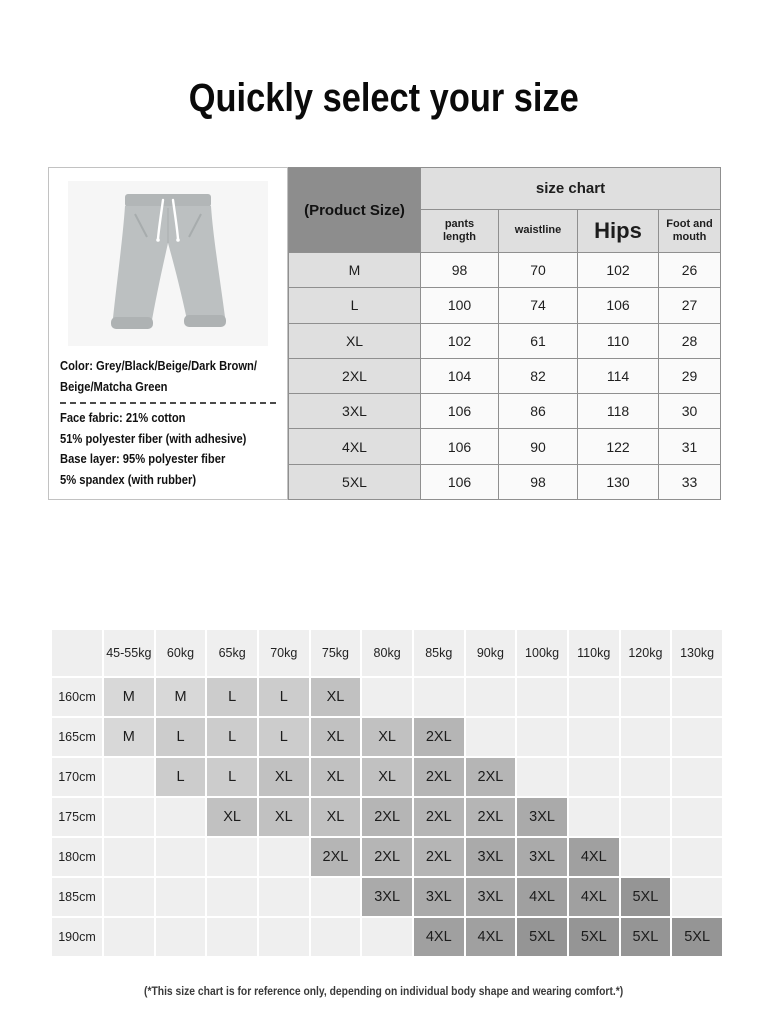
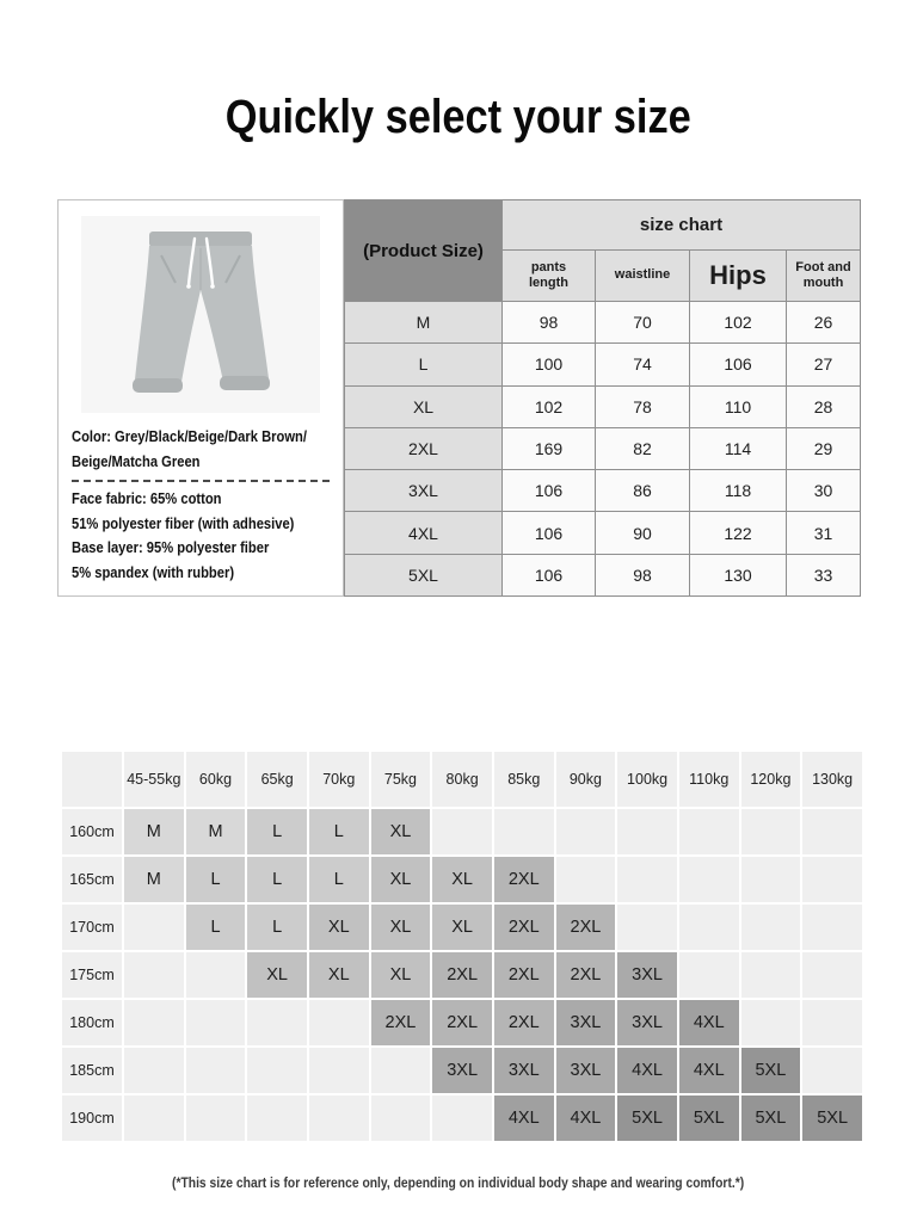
  Quickly select your size
  Color: Grey/Black/Beige/Dark Brown/
  Beige/Matcha Green
- Face fabric: 21% cotton
+ Face fabric: 65% cotton
  51% polyester fiber (with adhesive)
  Base layer: 95% polyester fiber
  5% spandex (with rubber)
  (Product Size)	size chart
  pants length	waistline	Hips	Foot and mouth
  M	98	70	102	26
  L	100	74	106	27
- XL	102	61	110	28
+ XL	102	78	110	28
- 2XL	104	82	114	29
+ 2XL	169	82	114	29
  3XL	106	86	118	30
  4XL	106	90	122	31
  5XL	106	98	130	33
  	45-55kg	60kg	65kg	70kg	75kg	80kg	85kg	90kg	100kg	110kg	120kg	130kg
  160cm	M	M	L	L	XL
  165cm	M	L	L	L	XL	XL	2XL
  170cm		L	L	XL	XL	XL	2XL	2XL
  175cm			XL	XL	XL	2XL	2XL	2XL	3XL
  180cm					2XL	2XL	2XL	3XL	3XL	4XL
  185cm						3XL	3XL	3XL	4XL	4XL	5XL
  190cm							4XL	4XL	5XL	5XL	5XL	5XL
  (*This size chart is for reference only, depending on individual body shape and wearing comfort.*)
